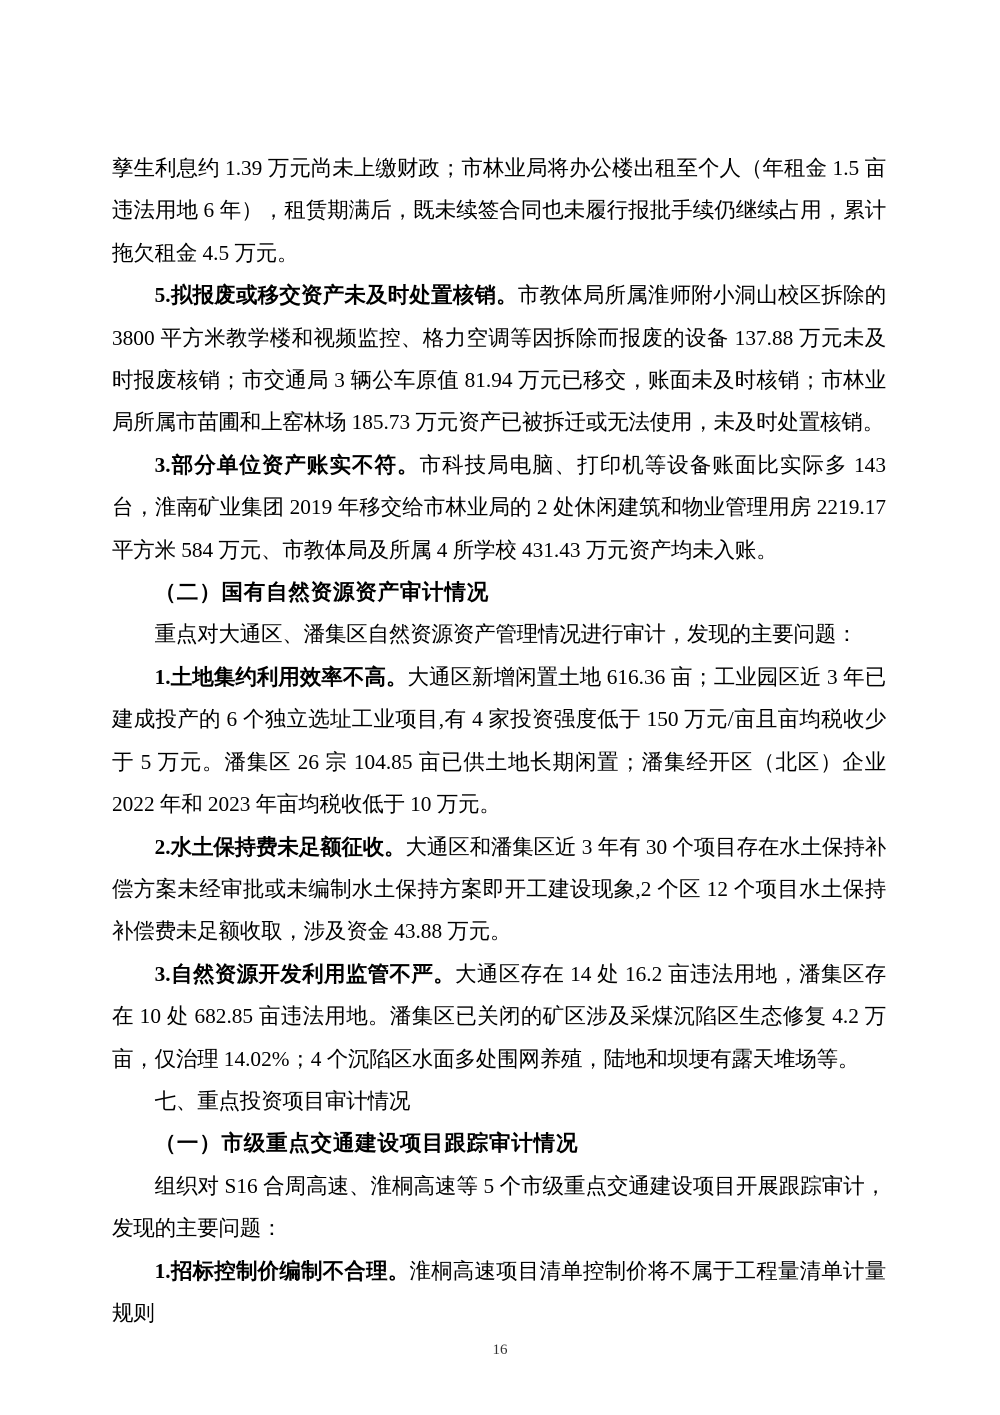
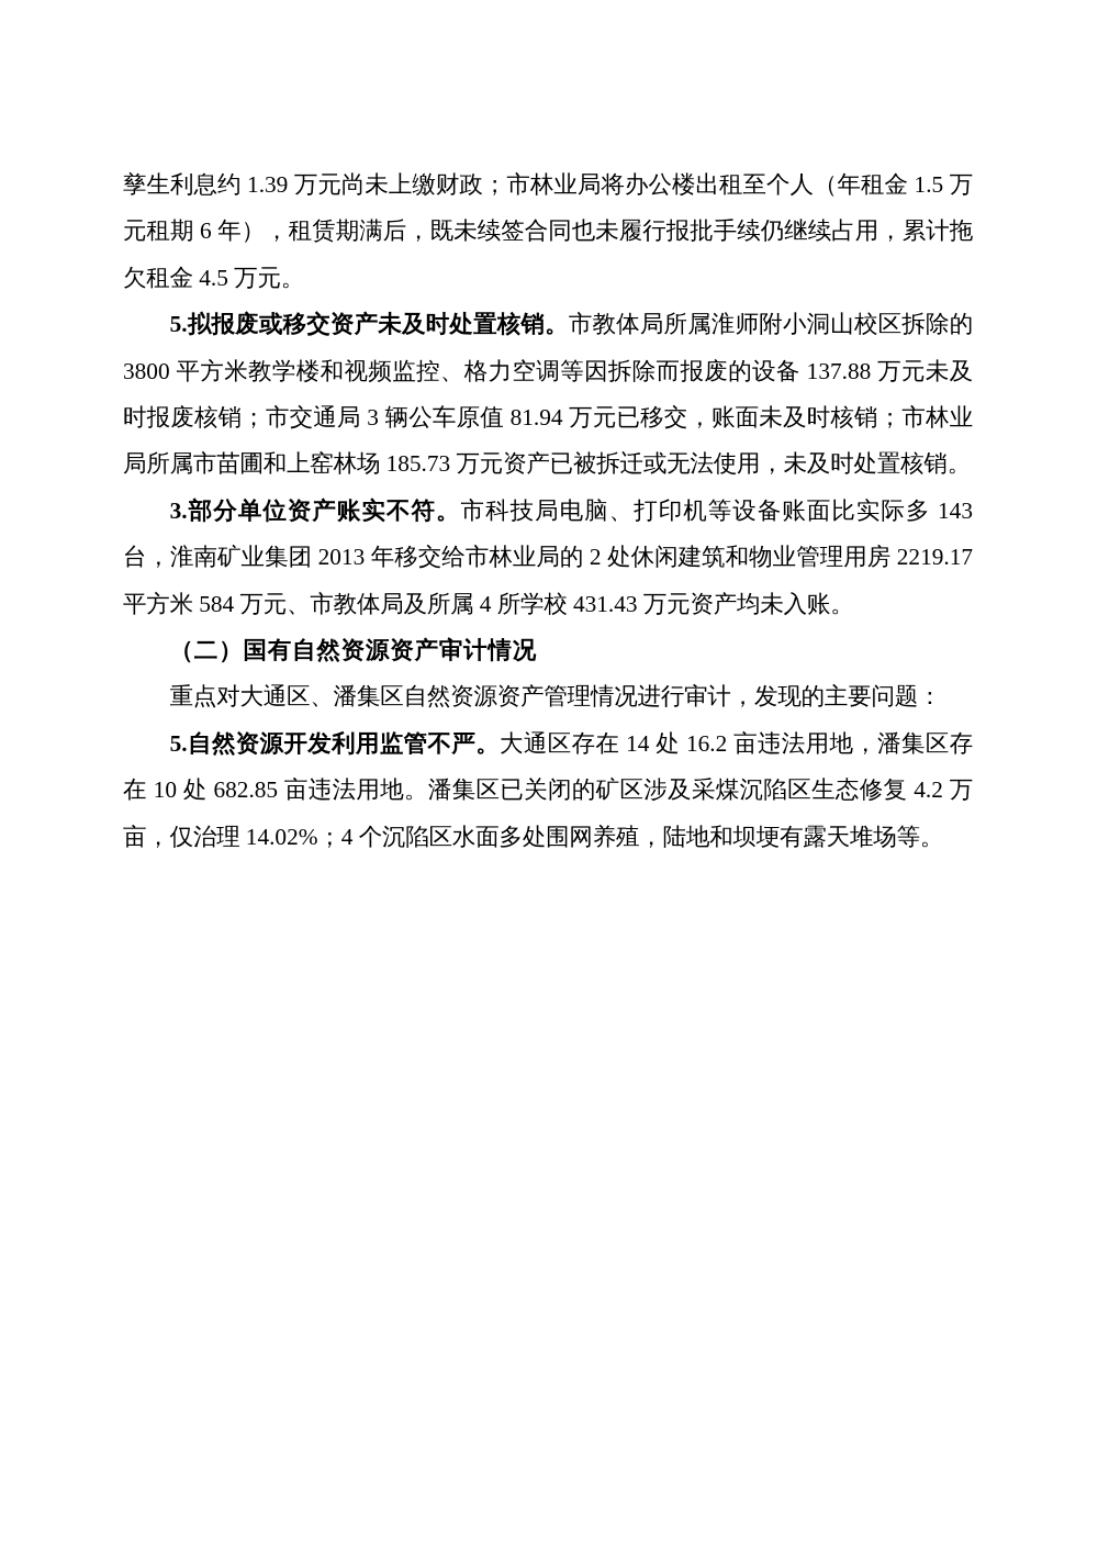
- 孳生利息约 1.39 万元尚未上缴财政；市林业局将办公楼出租至个人（年租金 1.5 亩违法用地 6 年），租赁期满后，既未续签合同也未履行报批手续仍继续占用，累计拖欠租金 4.5 万元。
+ 孳生利息约 1.39 万元尚未上缴财政；市林业局将办公楼出租至个人（年租金 1.5 万元租期 6 年），租赁期满后，既未续签合同也未履行报批手续仍继续占用，累计拖欠租金 4.5 万元。
  5.拟报废或移交资产未及时处置核销。市教体局所属淮师附小洞山校区拆除的 3800 平方米教学楼和视频监控、格力空调等因拆除而报废的设备 137.88 万元未及时报废核销；市交通局 3 辆公车原值 81.94 万元已移交，账面未及时核销；市林业局所属市苗圃和上窑林场 185.73 万元资产已被拆迁或无法使用，未及时处置核销。
- 3.部分单位资产账实不符。市科技局电脑、打印机等设备账面比实际多 143 台，淮南矿业集团 2019 年移交给市林业局的 2 处休闲建筑和物业管理用房 2219.17 平方米 584 万元、市教体局及所属 4 所学校 431.43 万元资产均未入账。
+ 3.部分单位资产账实不符。市科技局电脑、打印机等设备账面比实际多 143 台，淮南矿业集团 2013 年移交给市林业局的 2 处休闲建筑和物业管理用房 2219.17 平方米 584 万元、市教体局及所属 4 所学校 431.43 万元资产均未入账。
  （二）国有自然资源资产审计情况
  重点对大通区、潘集区自然资源资产管理情况进行审计，发现的主要问题：
- 1.土地集约利用效率不高。大通区新增闲置土地 616.36 亩；工业园区近 3 年已建成投产的 6 个独立选址工业项目,有 4 家投资强度低于 150 万元/亩且亩均税收少于 5 万元。潘集区 26 宗 104.85 亩已供土地长期闲置；潘集经开区（北区）企业 2022 年和 2023 年亩均税收低于 10 万元。
- 2.水土保持费未足额征收。大通区和潘集区近 3 年有 30 个项目存在水土保持补偿方案未经审批或未编制水土保持方案即开工建设现象,2 个区 12 个项目水土保持补偿费未足额收取，涉及资金 43.88 万元。
- 3.自然资源开发利用监管不严。大通区存在 14 处 16.2 亩违法用地，潘集区存在 10 处 682.85 亩违法用地。潘集区已关闭的矿区涉及采煤沉陷区生态修复 4.2 万亩，仅治理 14.02%；4 个沉陷区水面多处围网养殖，陆地和坝埂有露天堆场等。
+ 5.自然资源开发利用监管不严。大通区存在 14 处 16.2 亩违法用地，潘集区存在 10 处 682.85 亩违法用地。潘集区已关闭的矿区涉及采煤沉陷区生态修复 4.2 万亩，仅治理 14.02%；4 个沉陷区水面多处围网养殖，陆地和坝埂有露天堆场等。
- 七、重点投资项目审计情况
- （一）市级重点交通建设项目跟踪审计情况
- 组织对 S16 合周高速、淮桐高速等 5 个市级重点交通建设项目开展跟踪审计，发现的主要问题：
- 1.招标控制价编制不合理。淮桐高速项目清单控制价将不属于工程量清单计量规则
- 16
